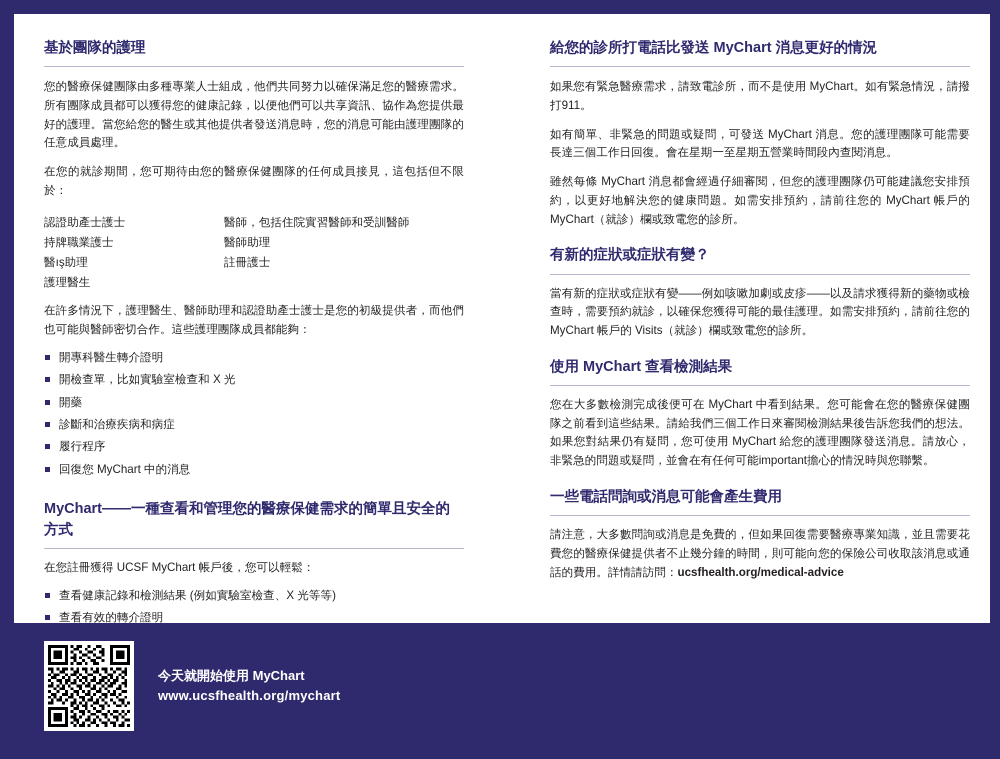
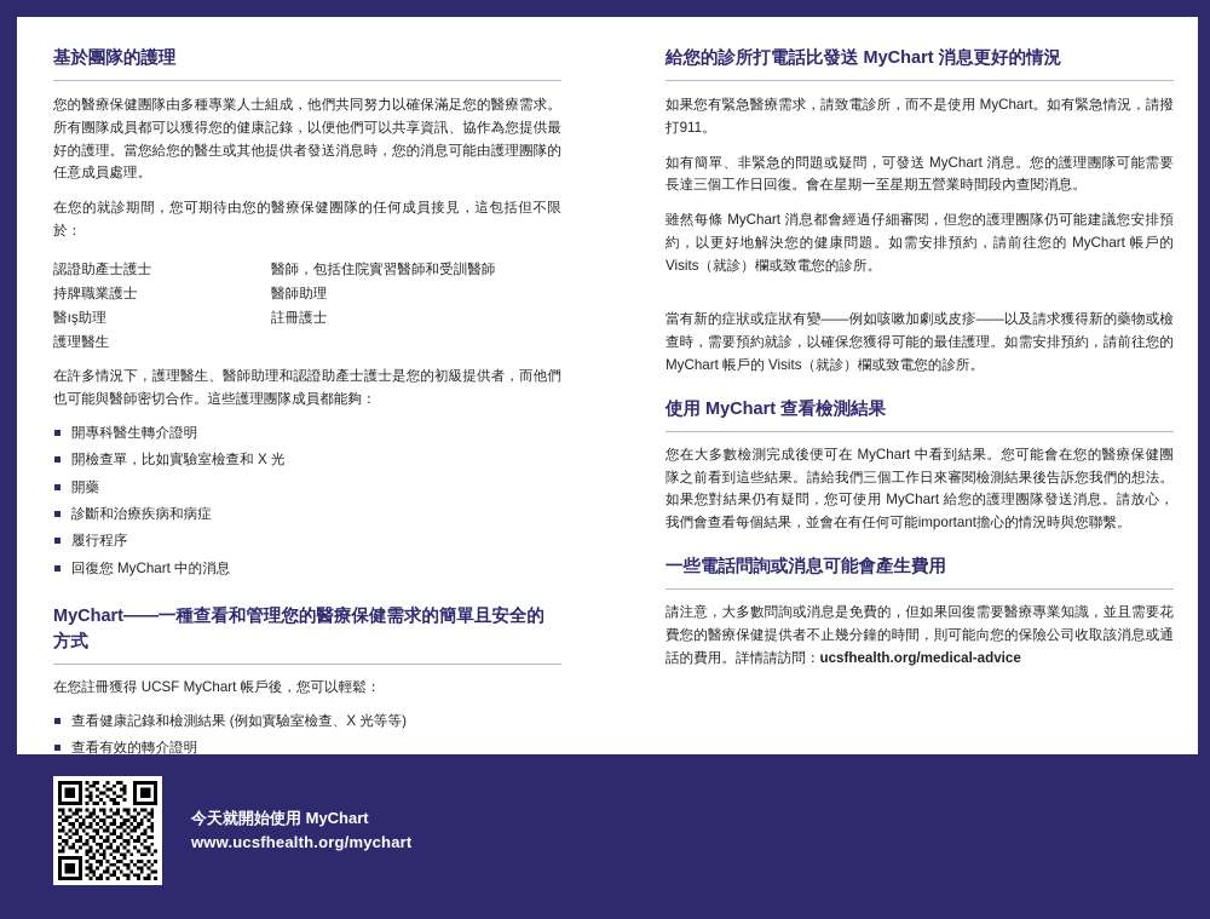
  基於團隊的護理
  您的醫療保健團隊由多種專業人士組成，他們共同努力以確保滿足您的醫療需求。所有團隊成員都可以獲得您的健康記錄，以便他們可以共享資訊、協作為您提供最好的護理。當您給您的醫生或其他提供者發送消息時，您的消息可能由護理團隊的任意成員處理。
  在您的就診期間，您可期待由您的醫療保健團隊的任何成員接見，這包括但不限於：
  認證助產士護士
  持牌職業護士
  醫ış助理
  護理醫生
  醫師，包括住院實習醫師和受訓醫師
  醫師助理
  註冊護士
  在許多情況下，護理醫生、醫師助理和認證助產士護士是您的初級提供者，而他們也可能與醫師密切合作。這些護理團隊成員都能夠：
  開專科醫生轉介證明
  開檢查單，比如實驗室檢查和 X 光
  開藥
  診斷和治療疾病和病症
  履行程序
  回復您 MyChart 中的消息
  MyChart——一種查看和管理您的醫療保健需求的簡單且安全的方式
  在您註冊獲得 UCSF MyChart 帳戶後，您可以輕鬆：
  查看健康記錄和檢測結果 (例如實驗室檢查、X 光等等)
  查看有效的轉介證明
  給您的診所打電話比發送 MyChart 消息更好的情況
  如果您有緊急醫療需求，請致電診所，而不是使用 MyChart。如有緊急情況，請撥打911。
  如有簡單、非緊急的問題或疑問，可發送 MyChart 消息。您的護理團隊可能需要長達三個工作日回復。會在星期一至星期五營業時間段內查閱消息。
- 雖然每條 MyChart 消息都會經過仔細審閱，但您的護理團隊仍可能建議您安排預約，以更好地解決您的健康問題。如需安排預約，請前往您的 MyChart 帳戶的 MyChart（就診）欄或致電您的診所。
+ 雖然每條 MyChart 消息都會經過仔細審閱，但您的護理團隊仍可能建議您安排預約，以更好地解決您的健康問題。如需安排預約，請前往您的 MyChart 帳戶的 Visits（就診）欄或致電您的診所。
- 有新的症狀或症狀有變？
  當有新的症狀或症狀有變——例如咳嗽加劇或皮疹——以及請求獲得新的藥物或檢查時，需要預約就診，以確保您獲得可能的最佳護理。如需安排預約，請前往您的 MyChart 帳戶的 Visits（就診）欄或致電您的診所。
  使用 MyChart 查看檢測結果
- 您在大多數檢測完成後便可在 MyChart 中看到結果。您可能會在您的醫療保健團隊之前看到這些結果。請給我們三個工作日來審閱檢測結果後告訴您我們的想法。如果您對結果仍有疑問，您可使用 MyChart 給您的護理團隊發送消息。請放心，非緊急的問題或疑問，並會在有任何可能important擔心的情況時與您聯繫。
+ 您在大多數檢測完成後便可在 MyChart 中看到結果。您可能會在您的醫療保健團隊之前看到這些結果。請給我們三個工作日來審閱檢測結果後告訴您我們的想法。如果您對結果仍有疑問，您可使用 MyChart 給您的護理團隊發送消息。請放心，我們會查看每個結果，並會在有任何可能important擔心的情況時與您聯繫。
  一些電話問詢或消息可能會產生費用
  請注意，大多數問詢或消息是免費的，但如果回復需要醫療專業知識，並且需要花費您的醫療保健提供者不止幾分鐘的時間，則可能向您的保險公司收取該消息或通話的費用。詳情請訪問：ucsfhealth.org/medical-advice
  今天就開始使用 MyChart
  www.ucsfhealth.org/mychart
